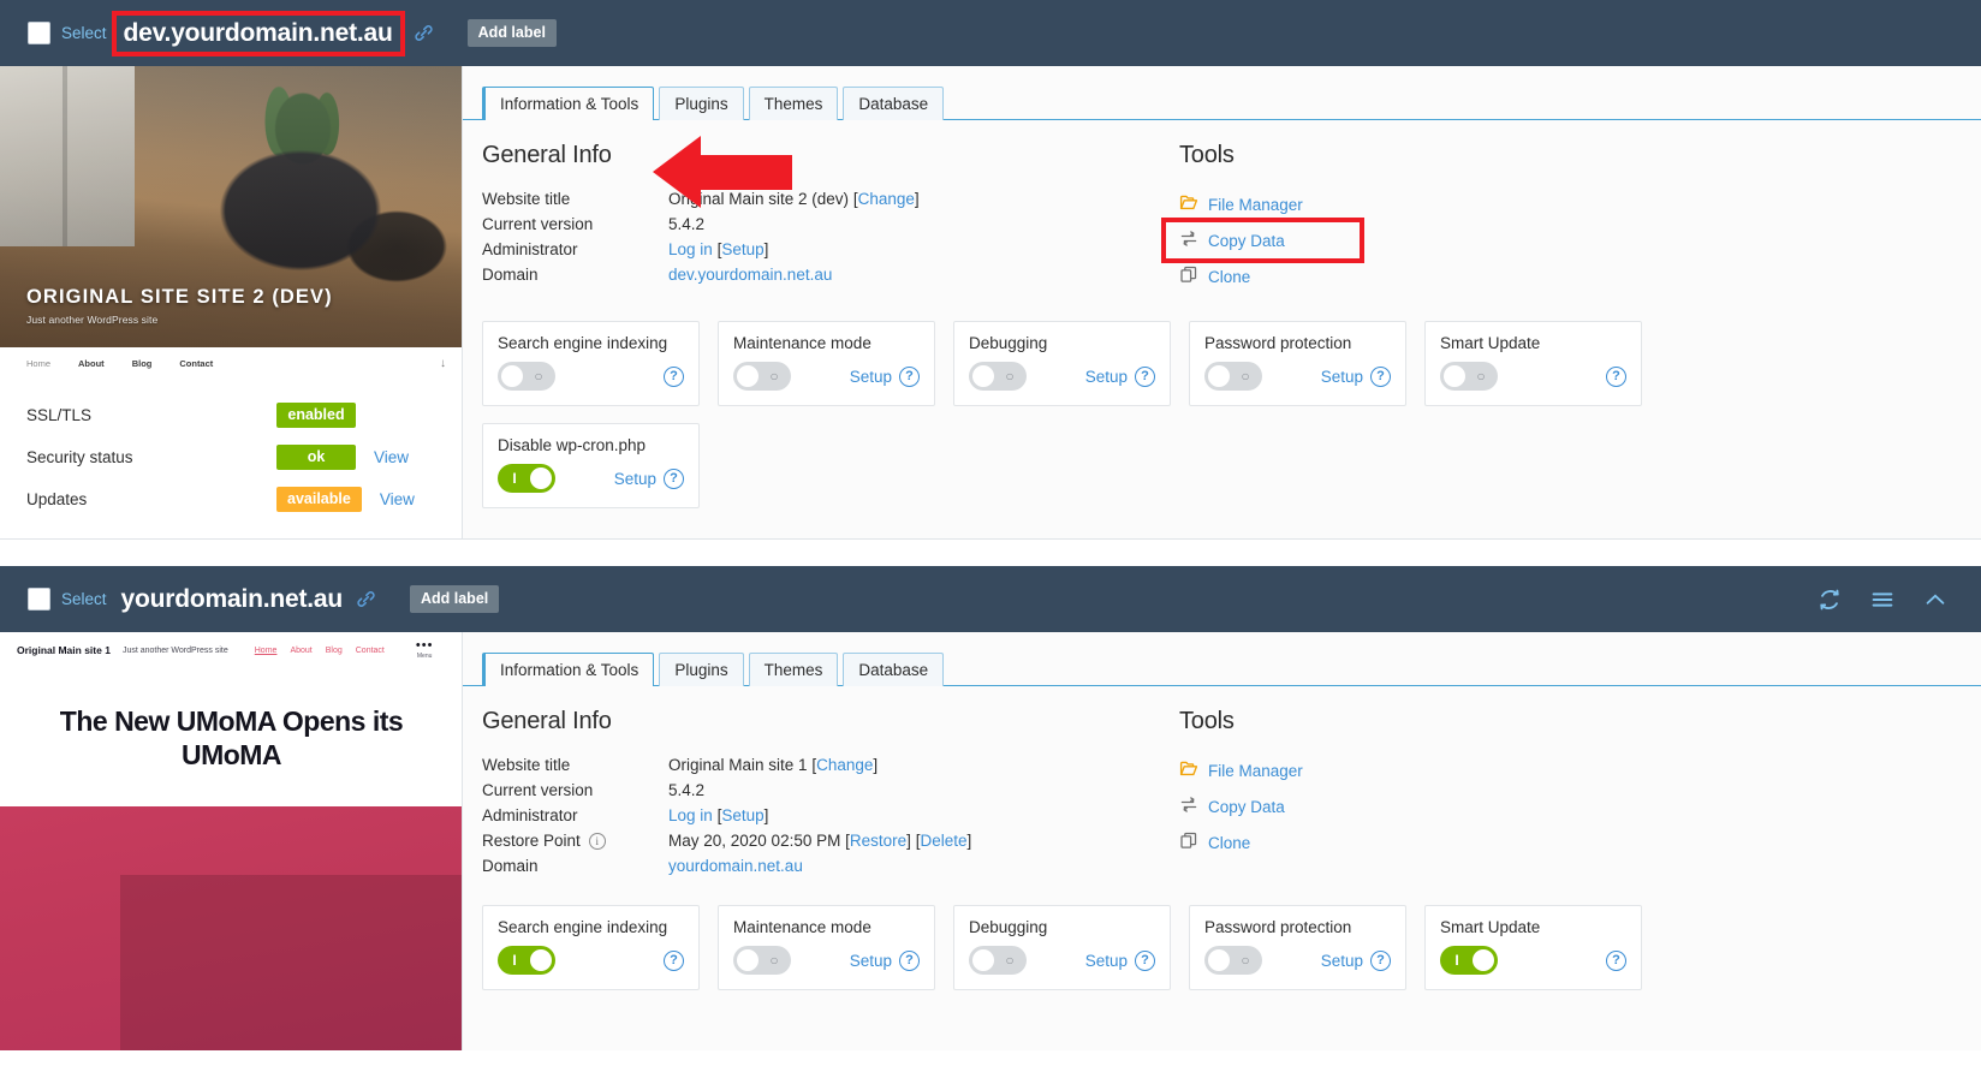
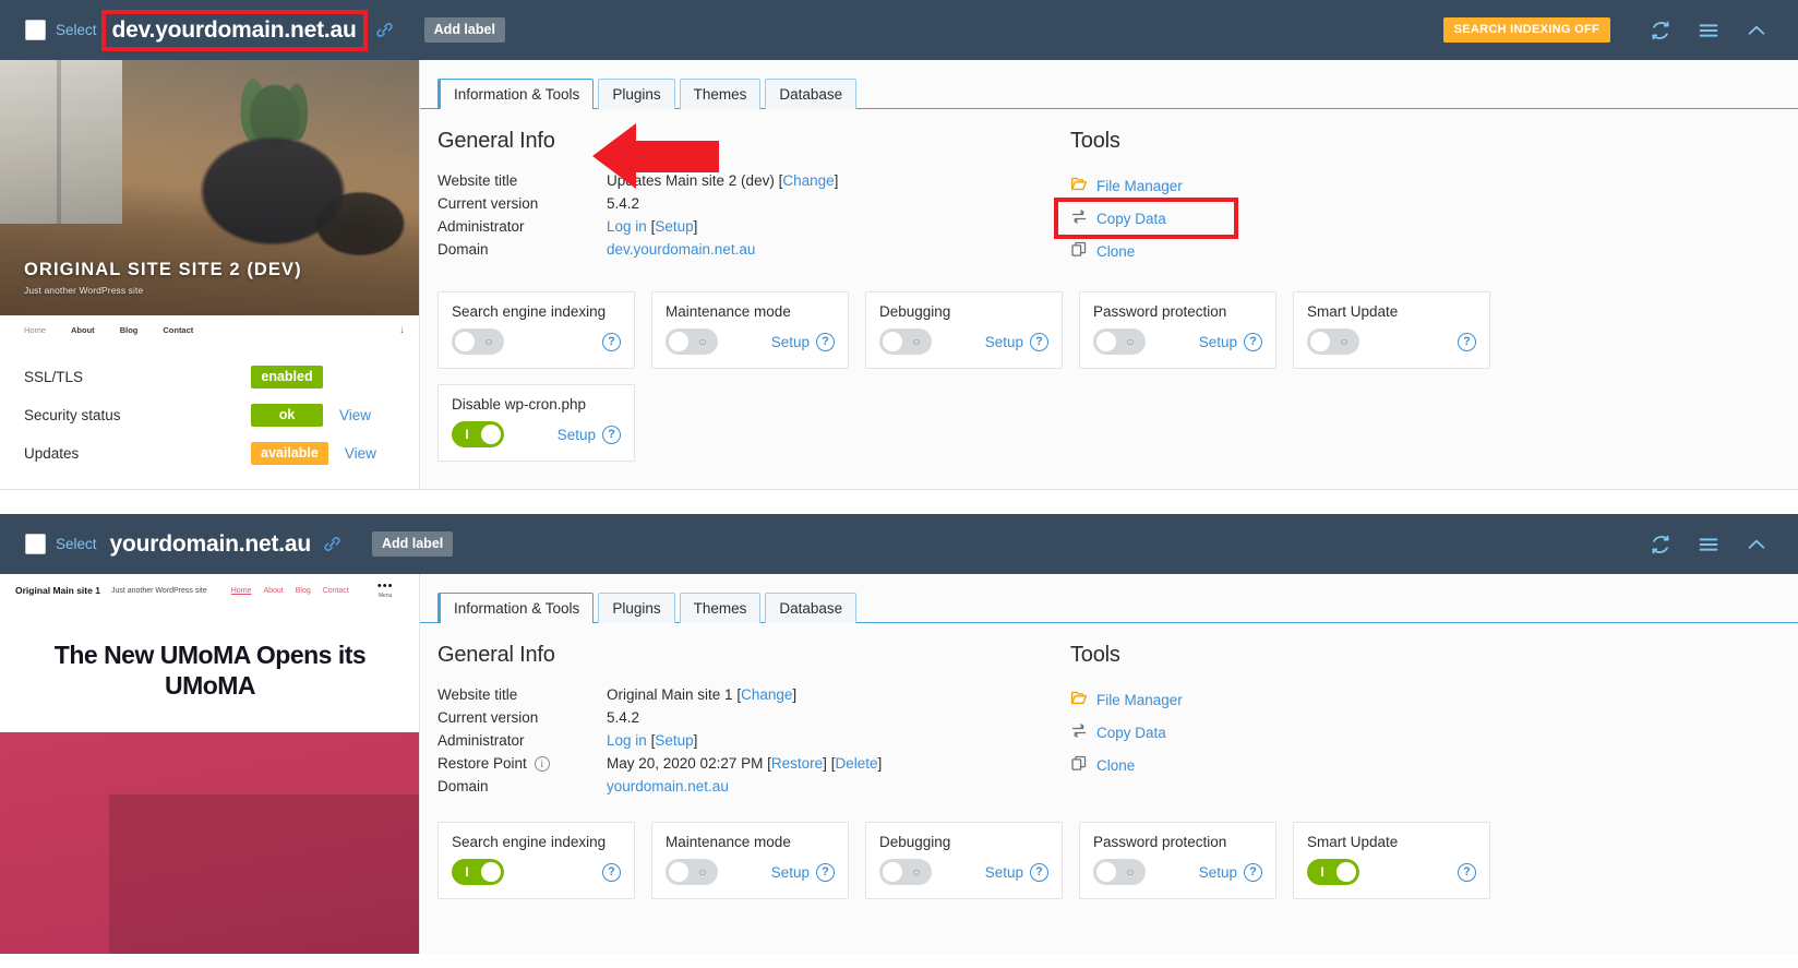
  Select
  dev.yourdomain.net.au
  Add label
+ SEARCH INDEXING OFF
  ORIGINAL SITE SITE 2 (DEV)
  Just another WordPress site
  Home
  About
  Blog
  Contact
  ↓
  SSL/TLS
  enabled
  Security status
  ok
  View
  Updates
  available
  View
  Information & Tools
  Plugins
  Themes
  Database
  General Info
  Website title
- Original Main site 2 (dev) [Change]
+ Updates Main site 2 (dev) [Change]
  Current version
  5.4.2
  Administrator
  Log in [Setup]
  Domain
  dev.yourdomain.net.au
  Tools
  File Manager
  Copy Data
  Clone
  Search engine indexing
  ○
  ?
  Maintenance mode
  ○
  Setup
  ?
  Debugging
  ○
  Setup
  ?
  Password protection
  ○
  Setup
  ?
  Smart Update
  ○
  ?
  Disable wp-cron.php
  I
  Setup
  ?
  Select
  yourdomain.net.au
  Add label
  Original Main site 1
  •••
  The New UMoMA Opens its UMoMA
  Information & Tools
  Plugins
  Themes
  Database
  General Info
  Website title
  Original Main site 1 [Change]
  Current version
  5.4.2
  Administrator
  Log in [Setup]
  Restore Point
  i
- May 20, 2020 02:50 PM [Restore] [Delete]
+ May 20, 2020 02:27 PM [Restore] [Delete]
  Domain
  yourdomain.net.au
  Tools
  File Manager
  Copy Data
  Clone
  Search engine indexing
  I
  ?
  Maintenance mode
  ○
  Setup
  ?
  Debugging
  ○
  Setup
  ?
  Password protection
  ○
  Setup
  ?
  Smart Update
  I
  ?
